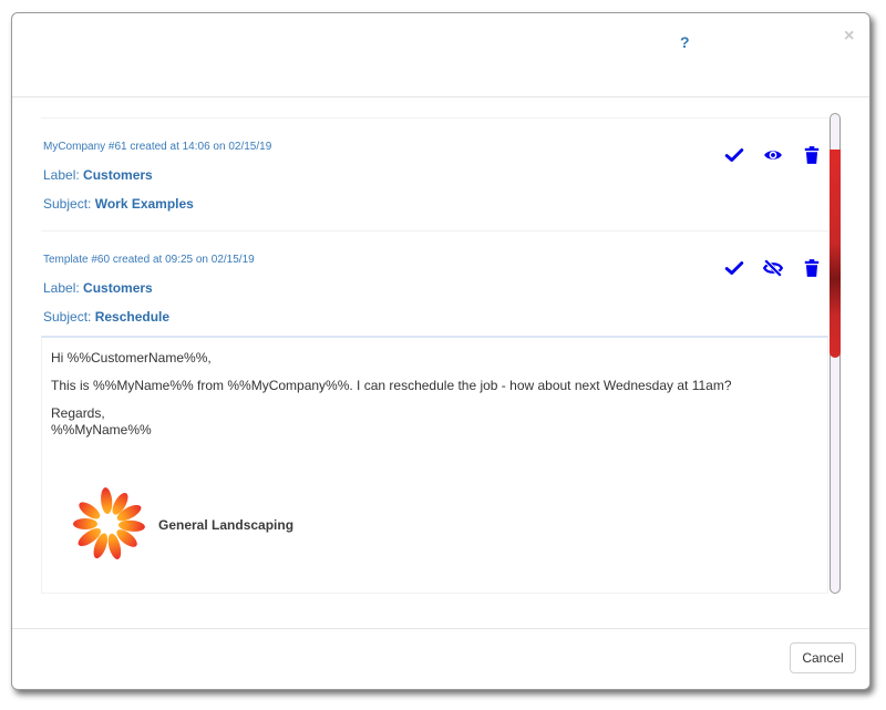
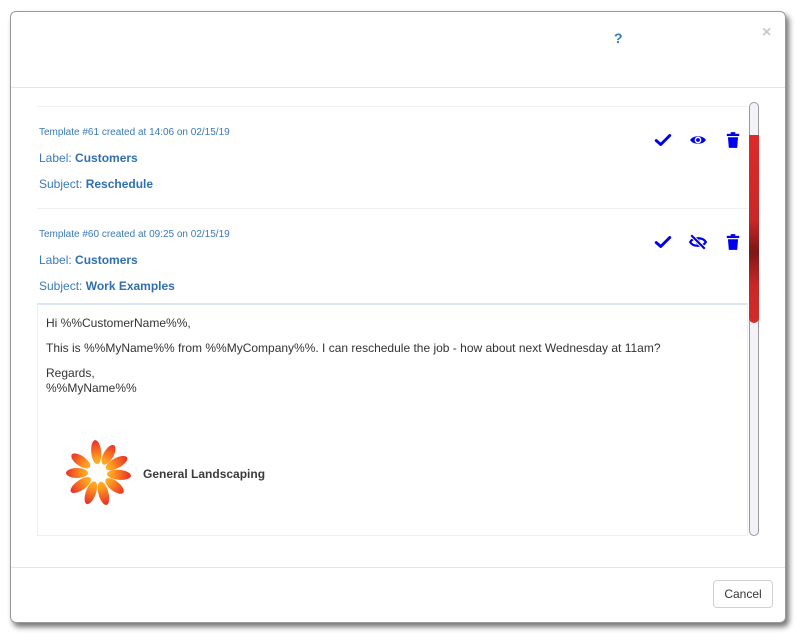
  ?
  ×
- MyCompany #61 created at 14:06 on 02/15/19
+ Template #61 created at 14:06 on 02/15/19
  Label: Customers
- Subject: Work Examples
+ Subject: Reschedule
  Template #60 created at 09:25 on 02/15/19
  Label: Customers
- Subject: Reschedule
+ Subject: Work Examples
  Hi %%CustomerName%%,
  This is %%MyName%% from %%MyCompany%%. I can reschedule the job - how about next Wednesday at 11am?
  Regards,
  %%MyName%%
  General Landscaping
  Cancel
